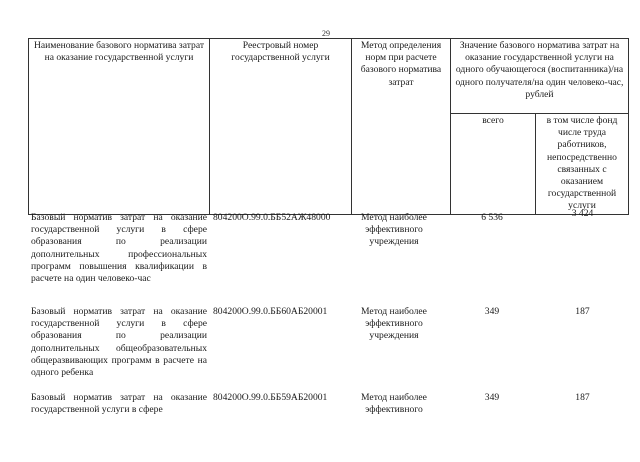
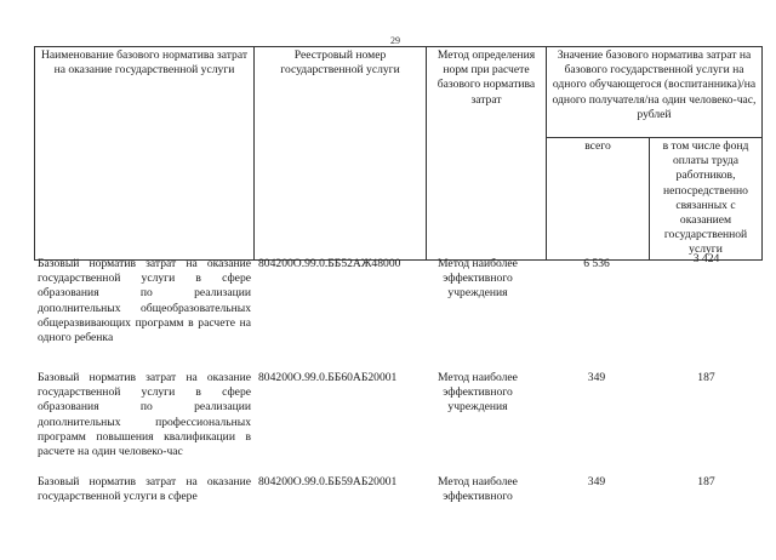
  29
- Наименование базового норматива затрат на оказание государственной услуги	Реестровый номер государственной услуги	Метод определения норм при расчете базового норматива затрат	Значение базового норматива затрат на оказание государственной услуги на одного обучающегося (воспитанника)/на одного получателя/на один человеко-час, рублей
+ Наименование базового норматива затрат на оказание государственной услуги	Реестровый номер государственной услуги	Метод определения норм при расчете базового норматива затрат	Значение базового норматива затрат на базового государственной услуги на одного обучающегося (воспитанника)/на одного получателя/на один человеко-час, рублей
- всего	в том числе фонд числе труда работников, непосредственно связанных с оказанием государственной услуги
+ всего	в том числе фонд оплаты труда работников, непосредственно связанных с оказанием государственной услуги
- Базовый норматив затрат на оказание государственной услуги в сфере образования по реализации дополнительных профессиональных программ повышения квалификации в расчете на один человеко-час
+ Базовый норматив затрат на оказание государственной услуги в сфере образования по реализации дополнительных общеобразовательных общеразвивающих программ в расчете на одного ребенка
  804200О.99.0.ББ52АЖ48000
  Метод наиболее эффективного учреждения
  6 536
  3 424
- Базовый норматив затрат на оказание государственной услуги в сфере образования по реализации дополнительных общеобразовательных общеразвивающих программ в расчете на одного ребенка
+ Базовый норматив затрат на оказание государственной услуги в сфере образования по реализации дополнительных профессиональных программ повышения квалификации в расчете на один человеко-час
  804200О.99.0.ББ60АБ20001
  Метод наиболее эффективного учреждения
  349
  187
  Базовый норматив затрат на оказание государственной услуги в сфере
  804200О.99.0.ББ59АБ20001
  Метод наиболее эффективного
  349
  187
